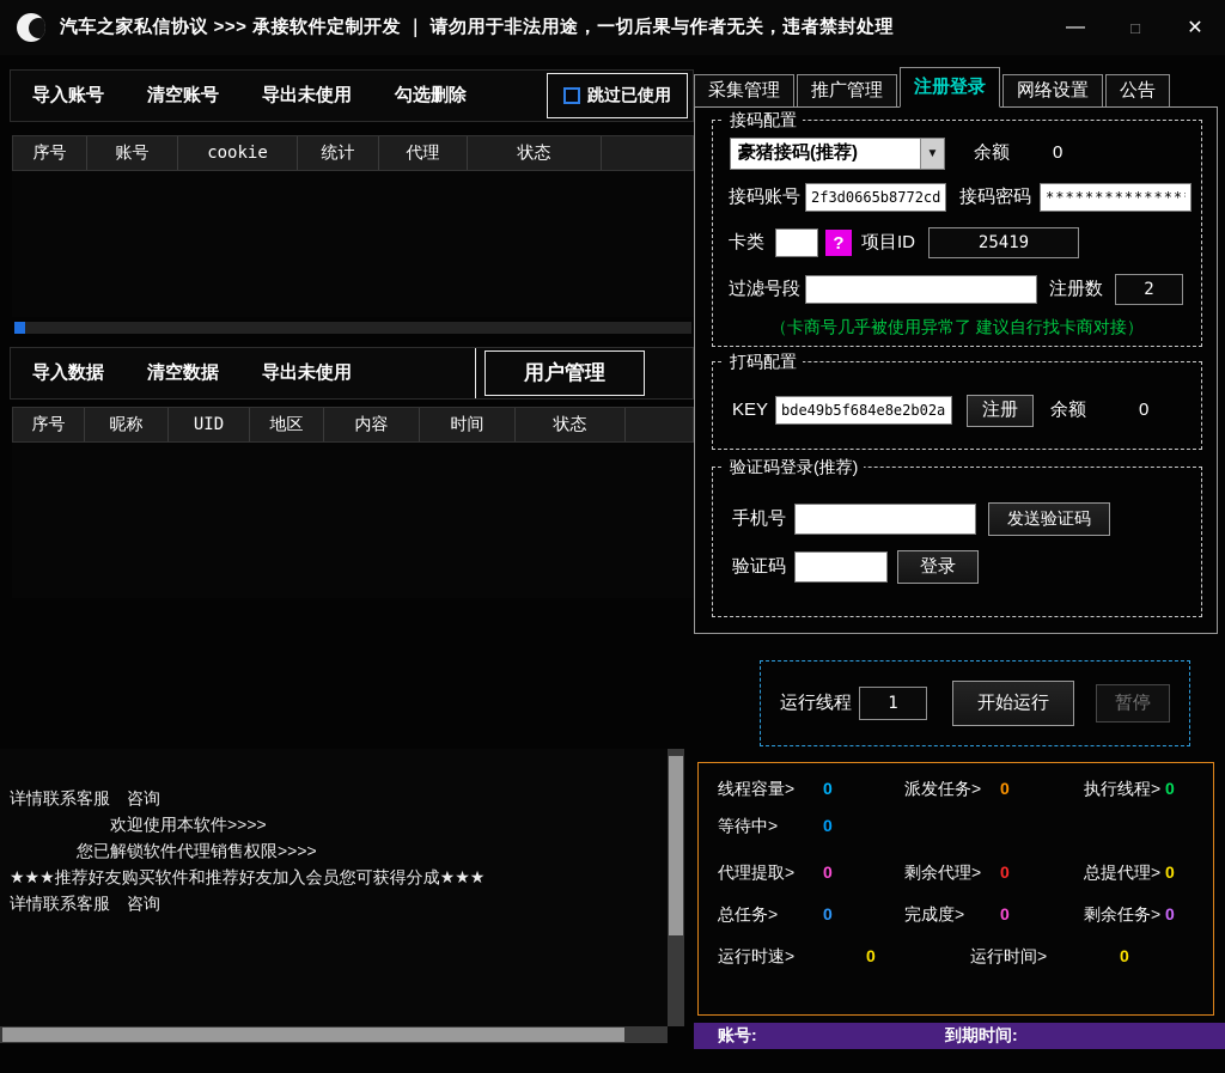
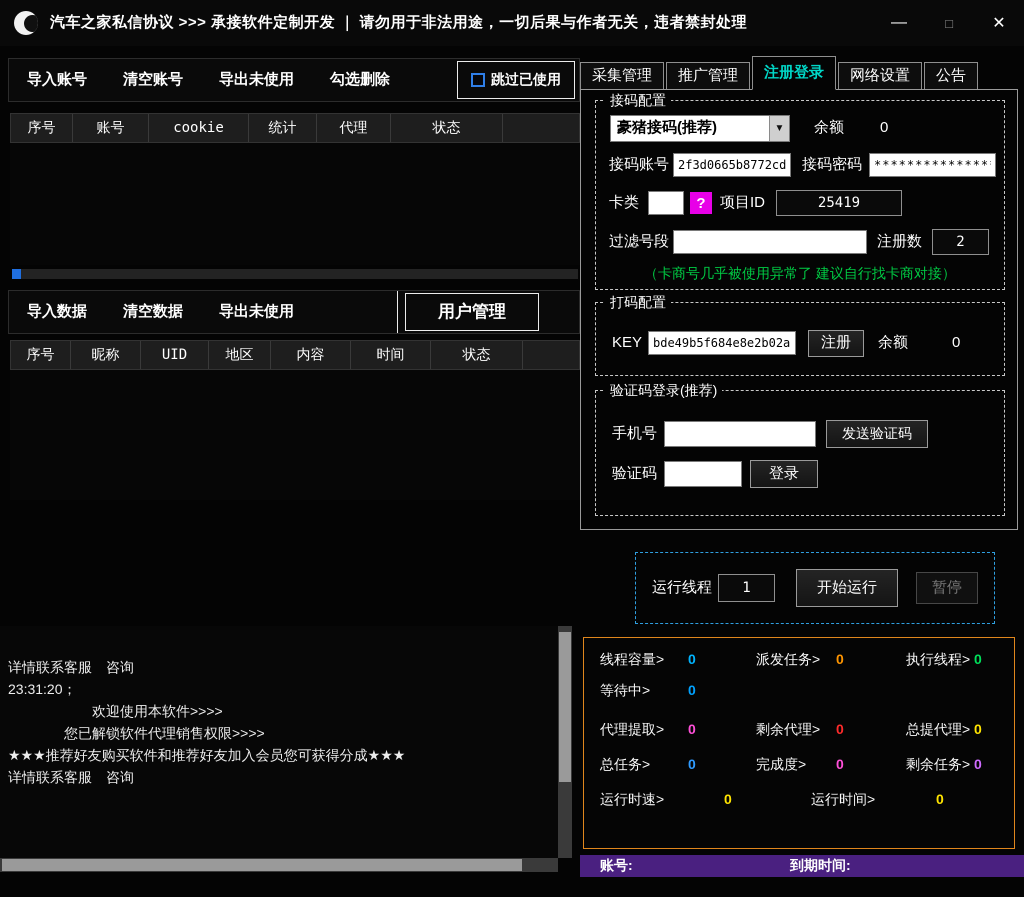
  汽车之家私信协议 >>> 承接软件定制开发 ｜ 请勿用于非法用途，一切后果与作者无关，违者禁封处理
  —
  □
  ✕
  导入账号
  清空账号
  导出未使用
  勾选删除
  跳过已使用
  序号
  账号
  cookie
  统计
  代理
  状态
  导入数据
  清空数据
  导出未使用
  用户管理
  序号
  昵称
  UID
  地区
  内容
  时间
  状态
  详情联系客服 咨询
+ 23:31:20；
  欢迎使用本软件>>>>
  您已解锁软件代理销售权限>>>>
  ★★★推荐好友购买软件和推荐好友加入会员您可获得分成★★★
  详情联系客服 咨询
  采集管理
  推广管理
  注册登录
  网络设置
  公告
  接码配置
  豪猪接码(推荐)
  ▼
  余额
  0
  接码账号
  2f3d0665b8772cd
  接码密码
  **************
  卡类
  ?
  项目ID
  25419
  过滤号段
  注册数
  2
  （卡商号几乎被使用异常了 建议自行找卡商对接）
  打码配置
  KEY
  bde49b5f684e8e2b02a
  注册
  余额
  0
  验证码登录(推荐)
  手机号
  发送验证码
  验证码
  登录
  运行线程
  1
  开始运行
  暂停
  线程容量>
  0
  派发任务>
  0
  执行线程>
  0
  等待中>
  0
  代理提取>
  0
  剩余代理>
  0
  总提代理>
  0
  总任务>
  0
  完成度>
  0
  剩余任务>
  0
  运行时速>
  0
  运行时间>
  0
  账号:
  到期时间:
